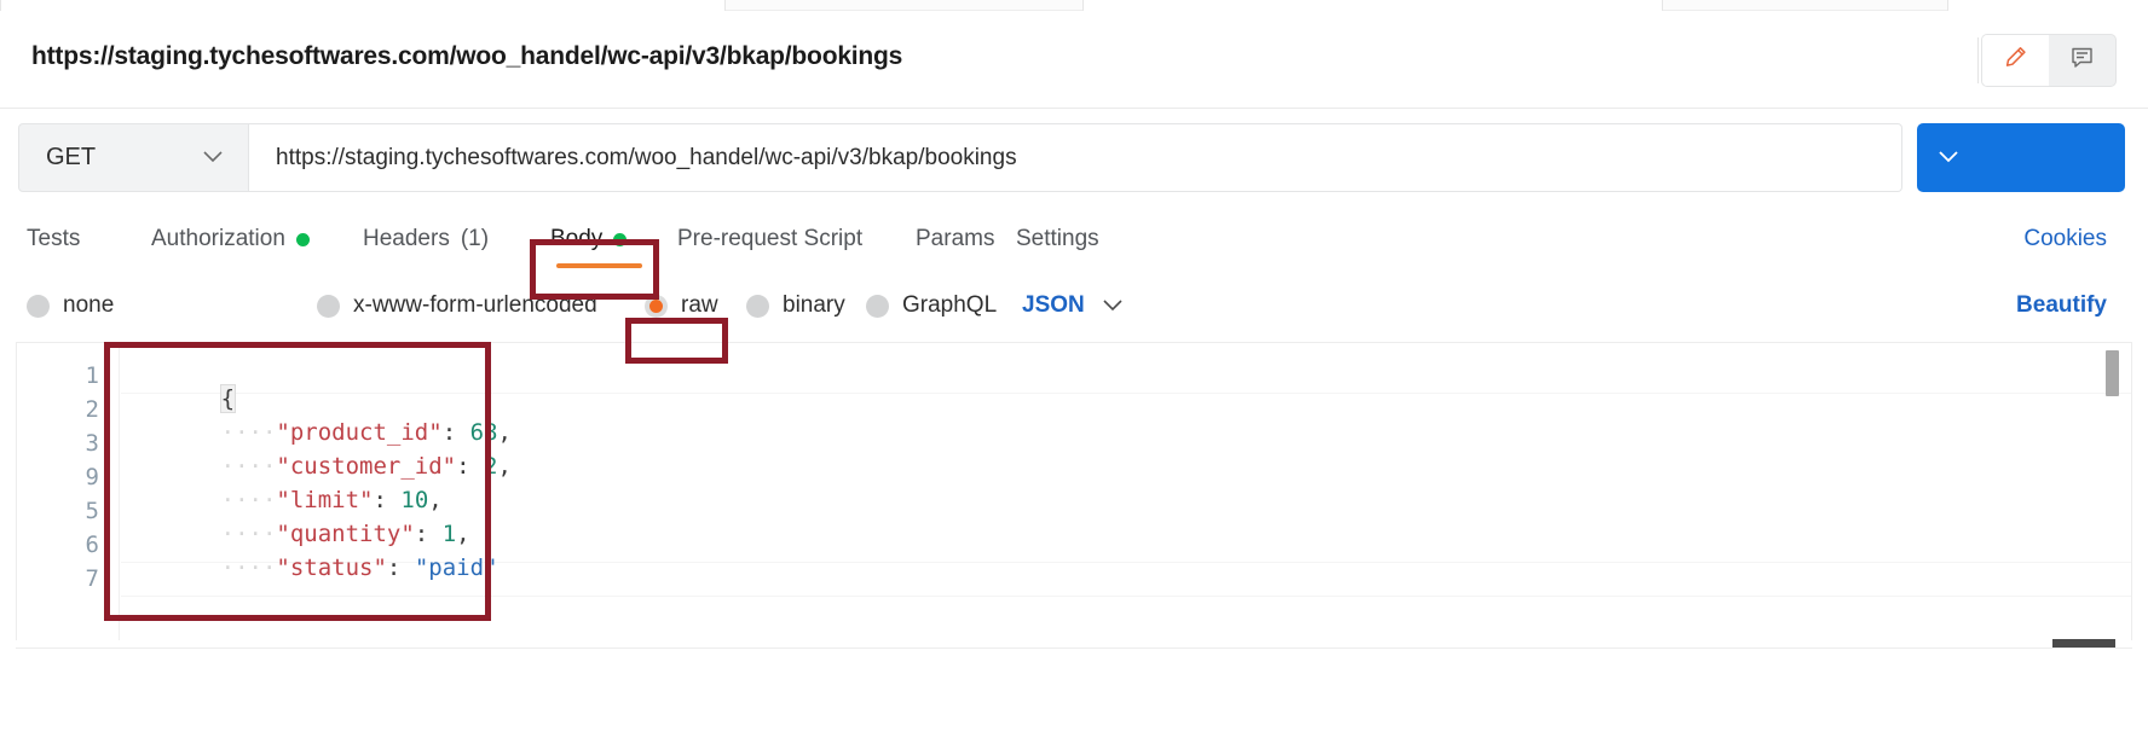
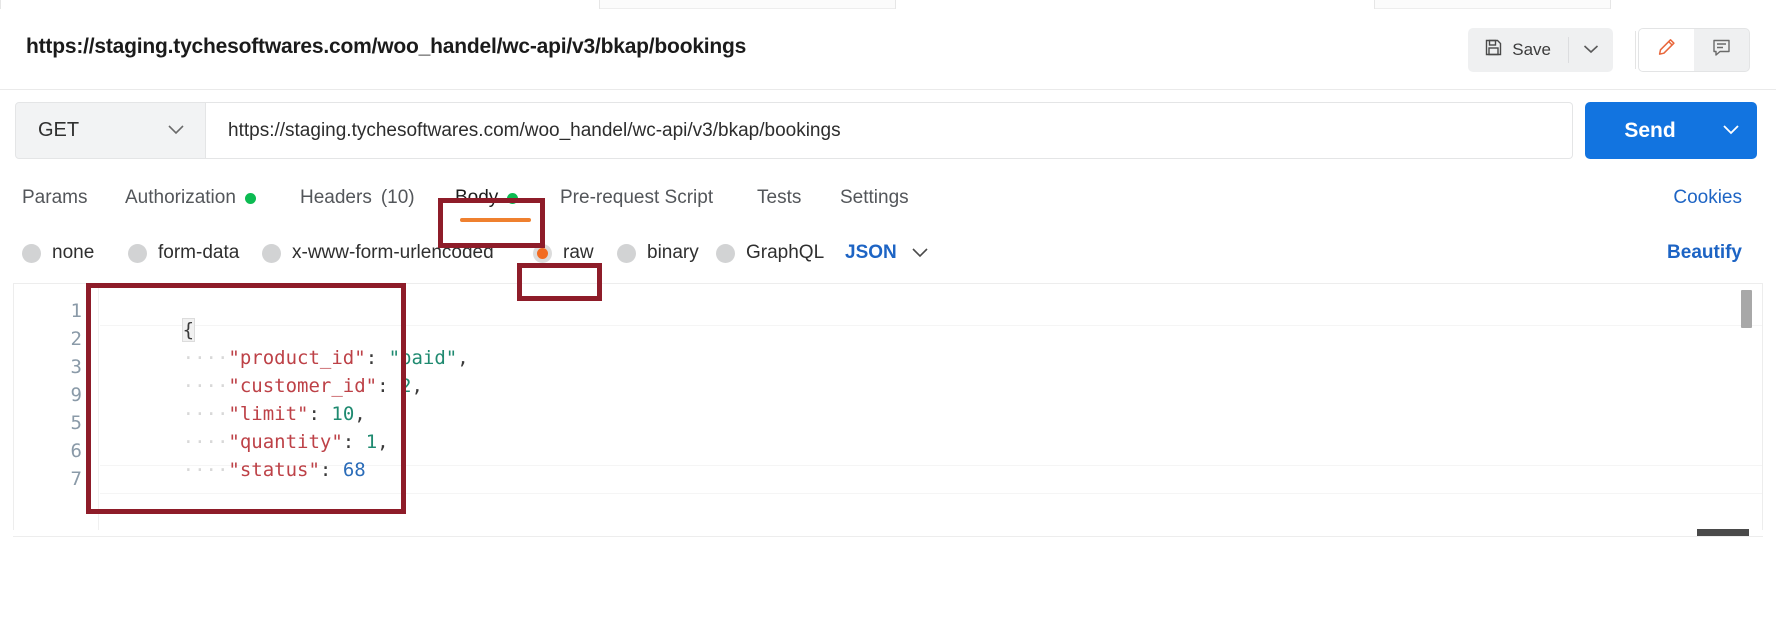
  https://staging.tychesoftwares.com/woo_handel/wc-api/v3/bkap/bookings
+ Save
  GET
  https://staging.tychesoftwares.com/woo_handel/wc-api/v3/bkap/bookings
+ Send
- Tests
+ Params
  Authorization
  Headers
- (1)
+ (10)
  Body
  Pre-request Script
- Params
+ Tests
  Settings
  Cookies
  none
+ form-data
  x-www-form-urlencoded
  raw
  binary
  GraphQL
  JSON
  Beautify
  1
  2
  3
  9
  5
  6
  7
  {
- ····"product_id": 68,
+ ····"product_id": "paid",
  ····"customer_id": 2,
  ····"limit": 10,
  ····"quantity": 1,
- ····"status": "paid"
+ ····"status": 68
